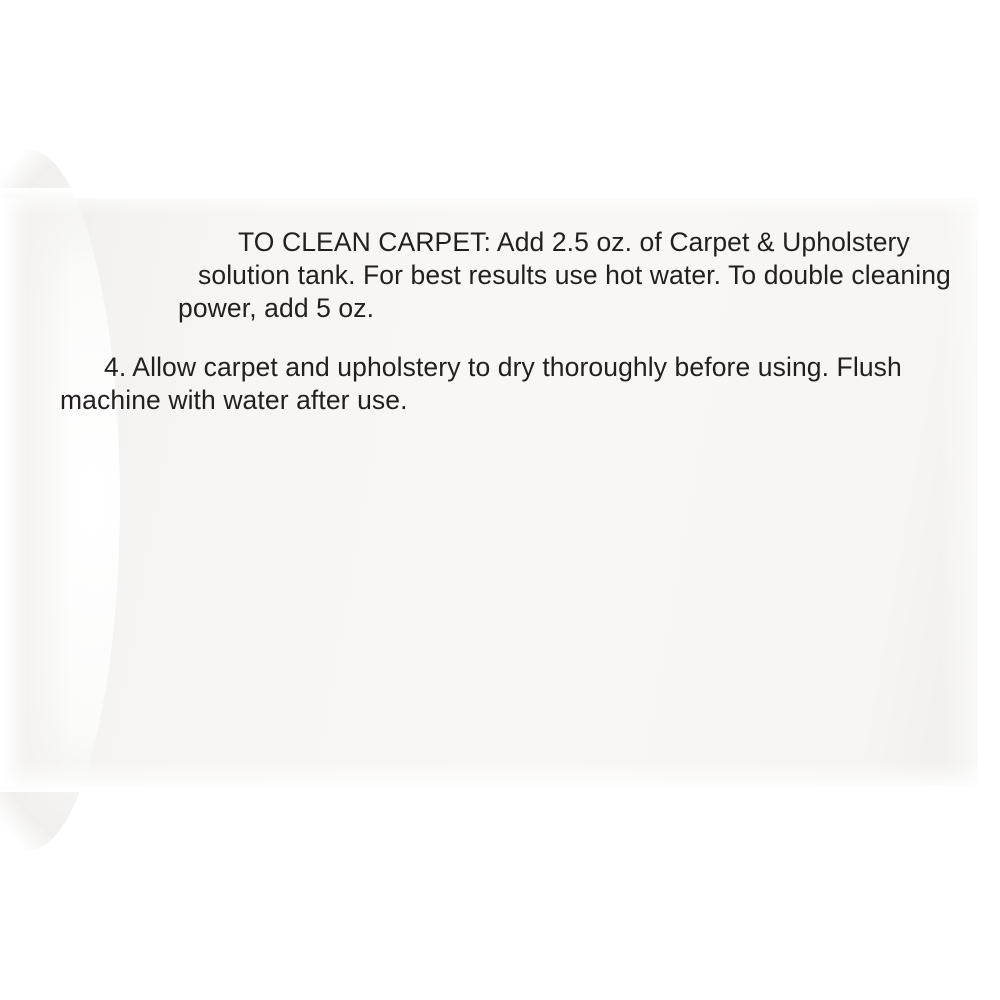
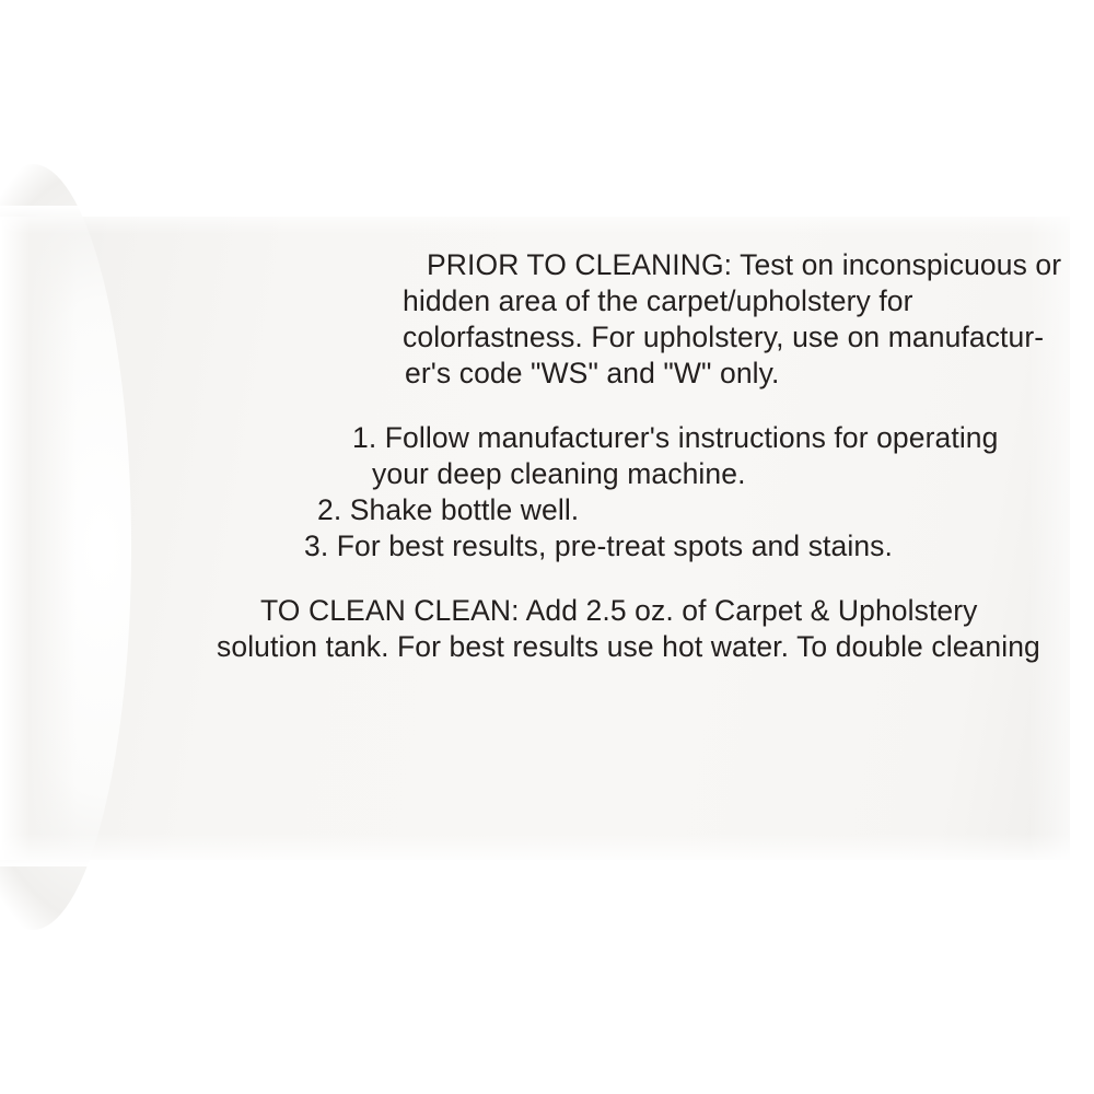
+ PRIOR TO CLEANING: Test on inconspicuous or
+ hidden area of the carpet/upholstery for
+ colorfastness. For upholstery, use on manufactur-
+ er's code "WS" and "W" only.
+ 1. Follow manufacturer's instructions for operating
+ your deep cleaning machine.
+ 2. Shake bottle well.
+ 3. For best results, pre-treat spots and stains.
- TO CLEAN CARPET: Add 2.5 oz. of Carpet & Upholstery
+ TO CLEAN CLEAN: Add 2.5 oz. of Carpet & Upholstery
  solution tank. For best results use hot water. To double cleaning
- power, add 5 oz.
- 4. Allow carpet and upholstery to dry thoroughly before using. Flush
- machine with water after use.
